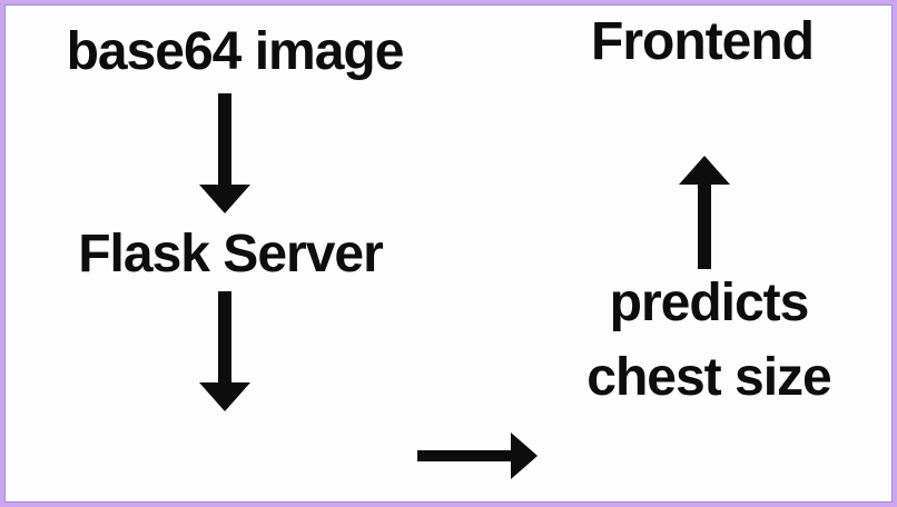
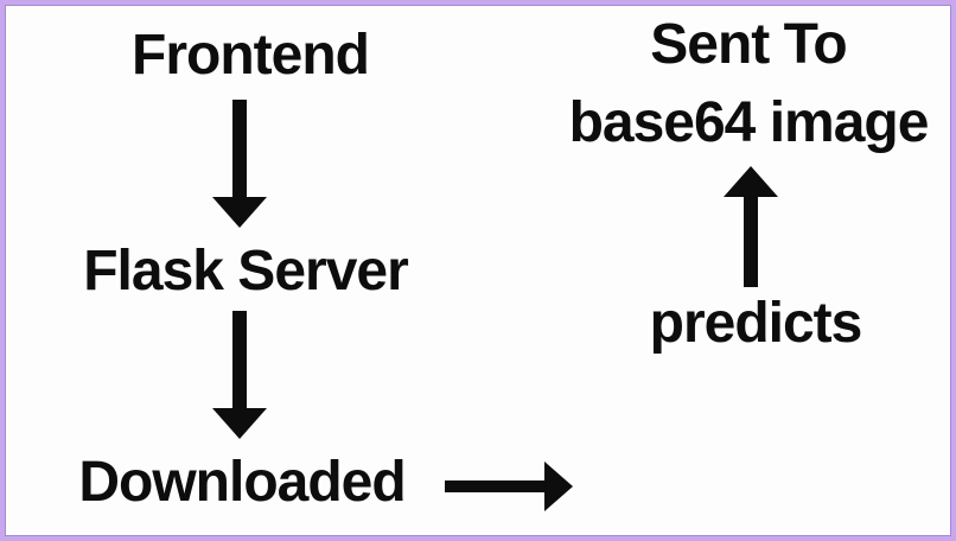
- base64 image
+ Frontend
  Flask Server
+ Downloaded
+ Sent To
- Frontend
+ base64 image
  predicts
- chest size
